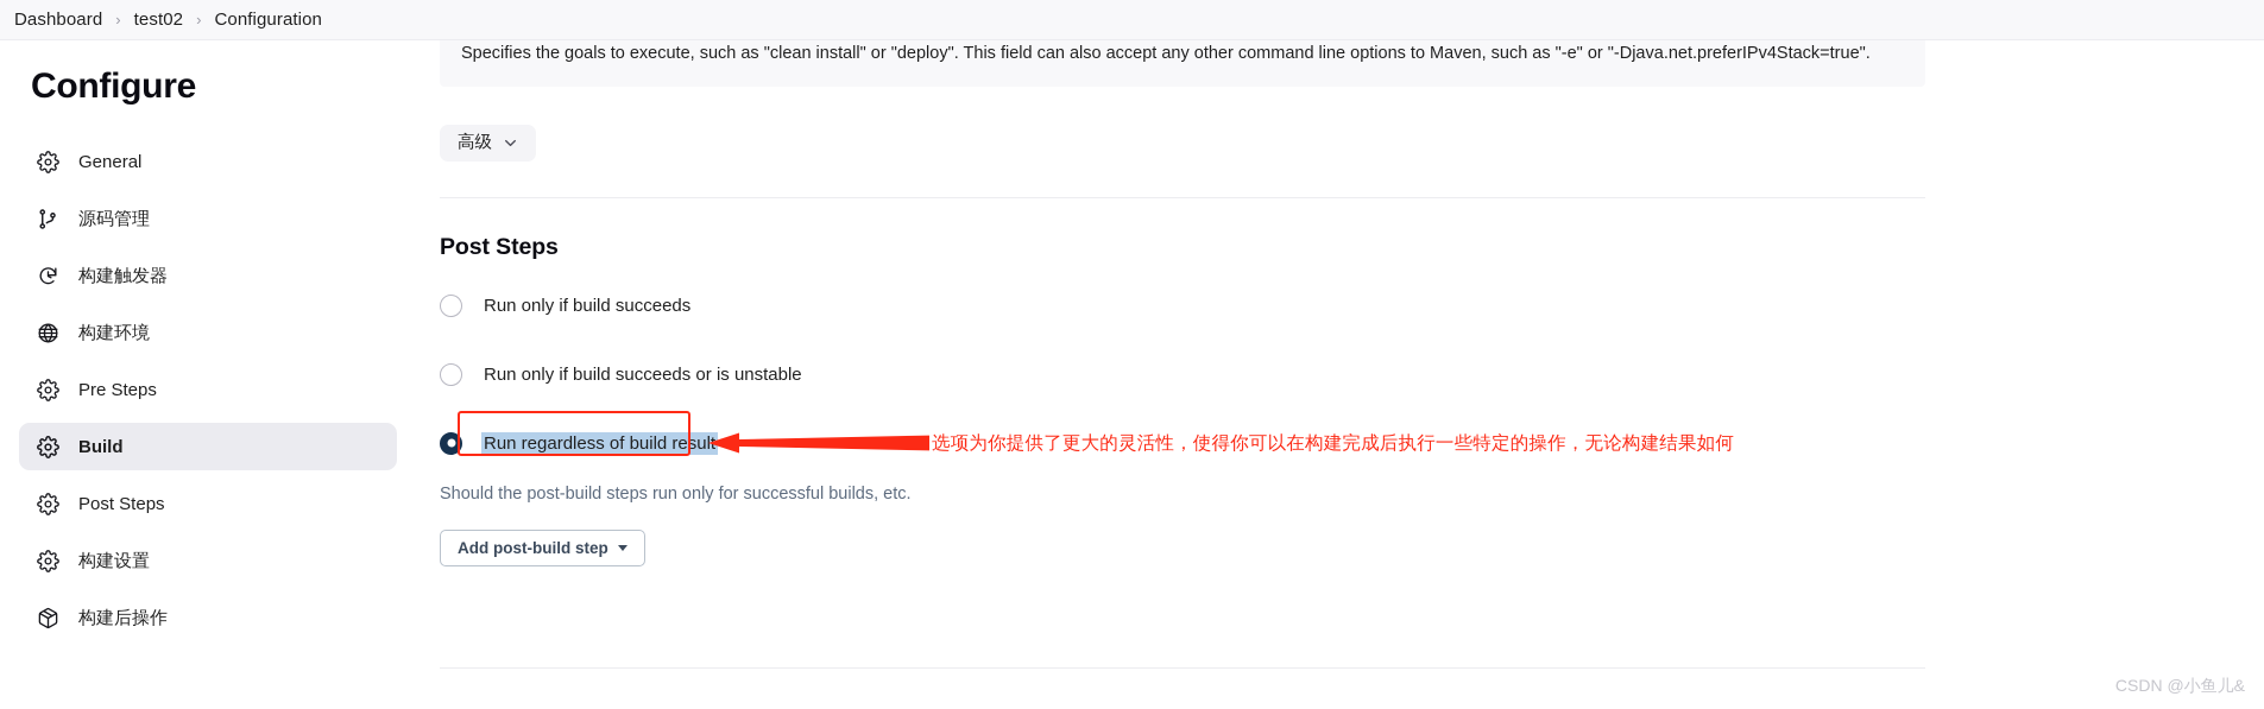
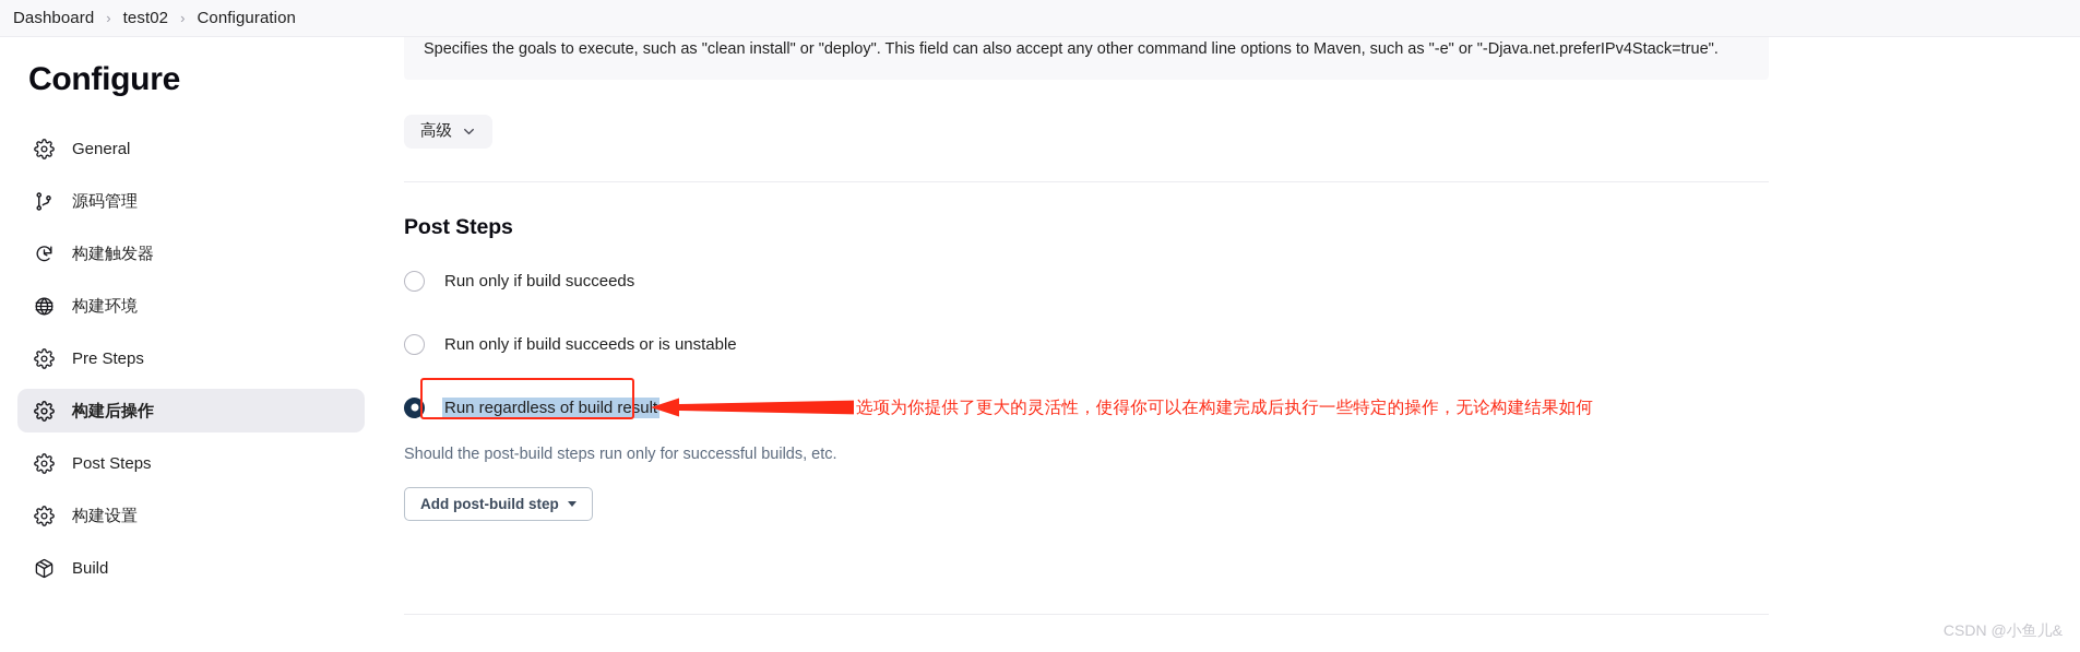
  Dashboard
  ›
  test02
  ›
  Configuration
  Configure
  General
  源码管理
  构建触发器
  构建环境
  Pre Steps
- Build
+ 构建后操作
  Post Steps
  构建设置
- 构建后操作
+ Build
  Specifies the goals to execute, such as "clean install" or "deploy". This field can also accept any other command line options to Maven, such as "-e" or "-Djava.net.preferIPv4Stack=true".
  高级
  Post Steps
  Run only if build succeeds
  Run only if build succeeds or is unstable
  Run regardless of build resu
  选项为你提供了更大的灵活性，使得你可以在构建完成后执行一些特定的操作，无论构建结果如何
  Should the post-build steps run only for successful builds, etc.
  Add post-build step
  CSDN @小鱼儿&
